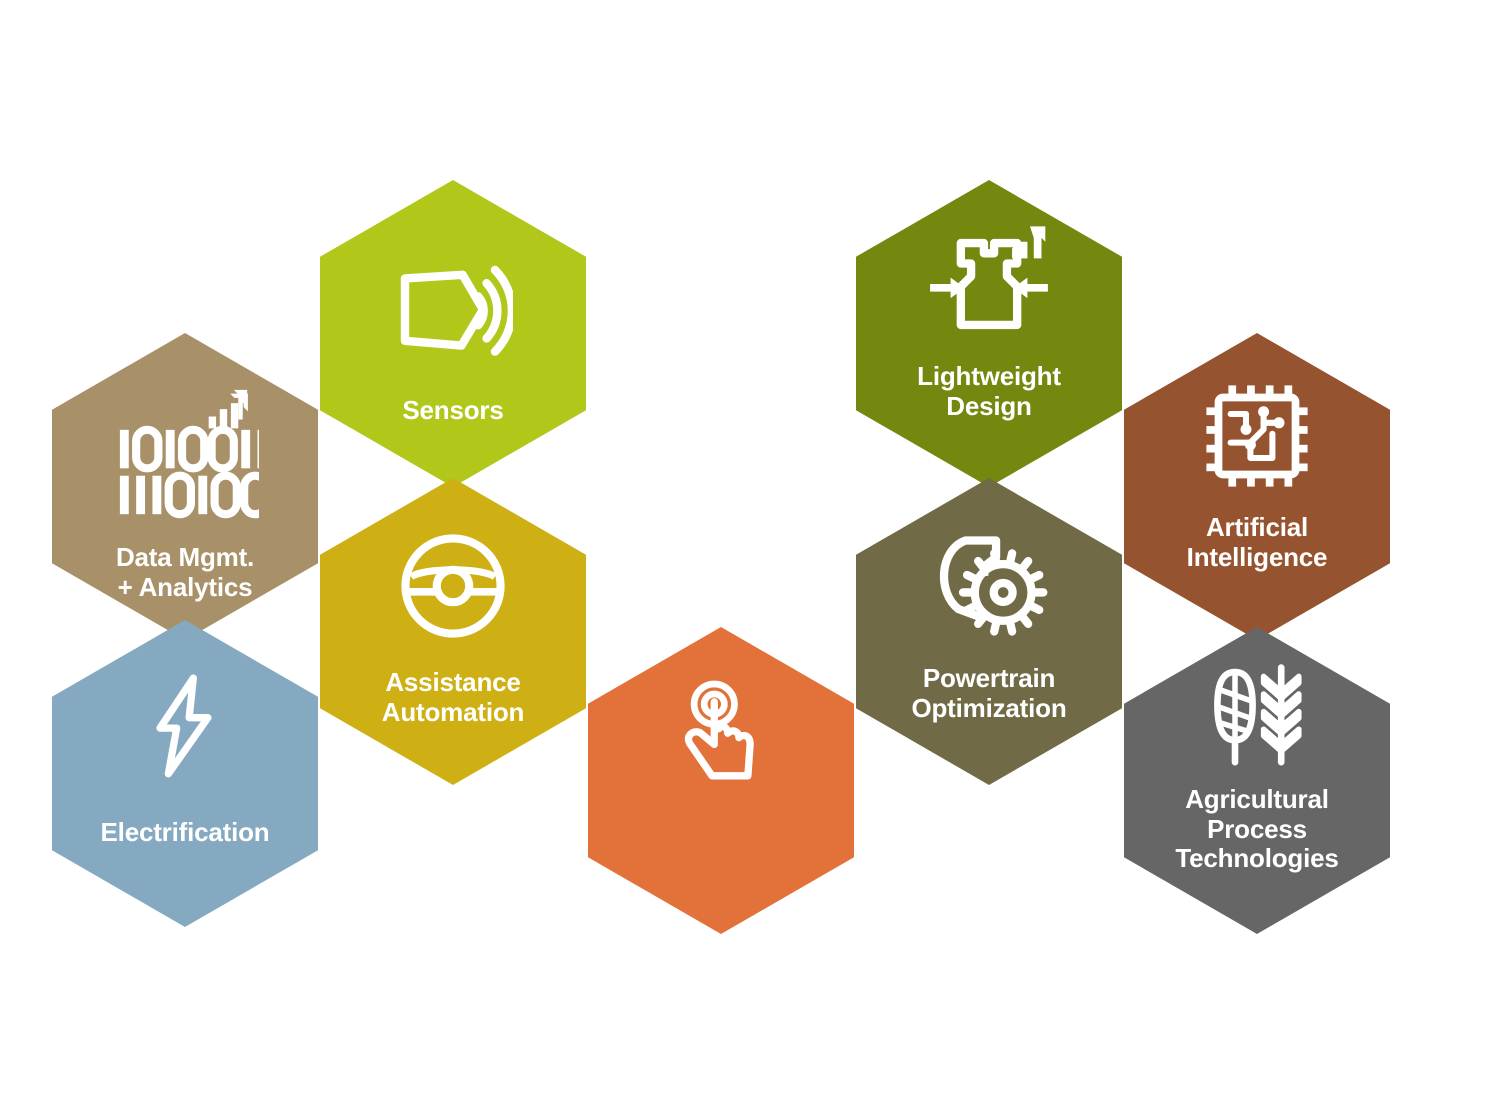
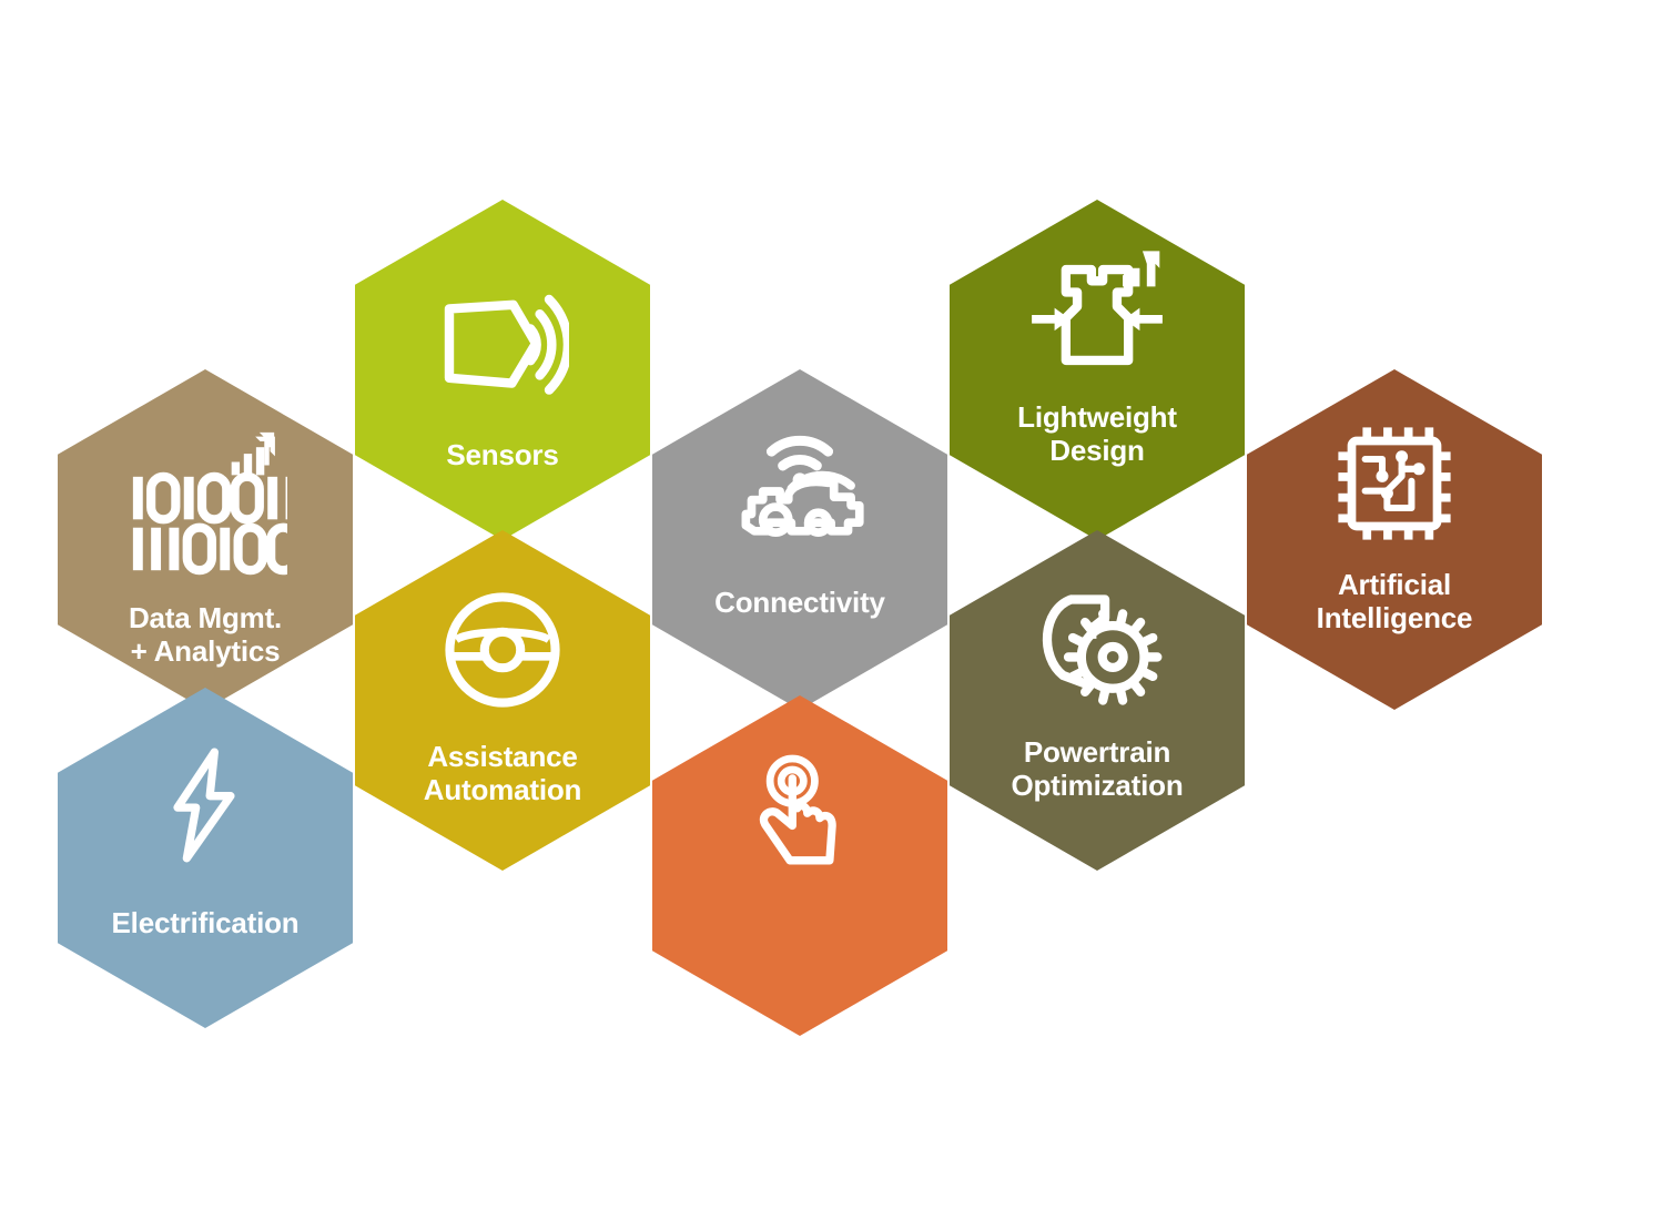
  Data Mgmt.
  + Analytics
  Sensors
+ Connectivity
  Lightweight
  Design
  Artificial
  Intelligence
  Electrification
  Assistance
  Automation
  Powertrain
  Optimization
- Agricultural
- Process
- Technologies
